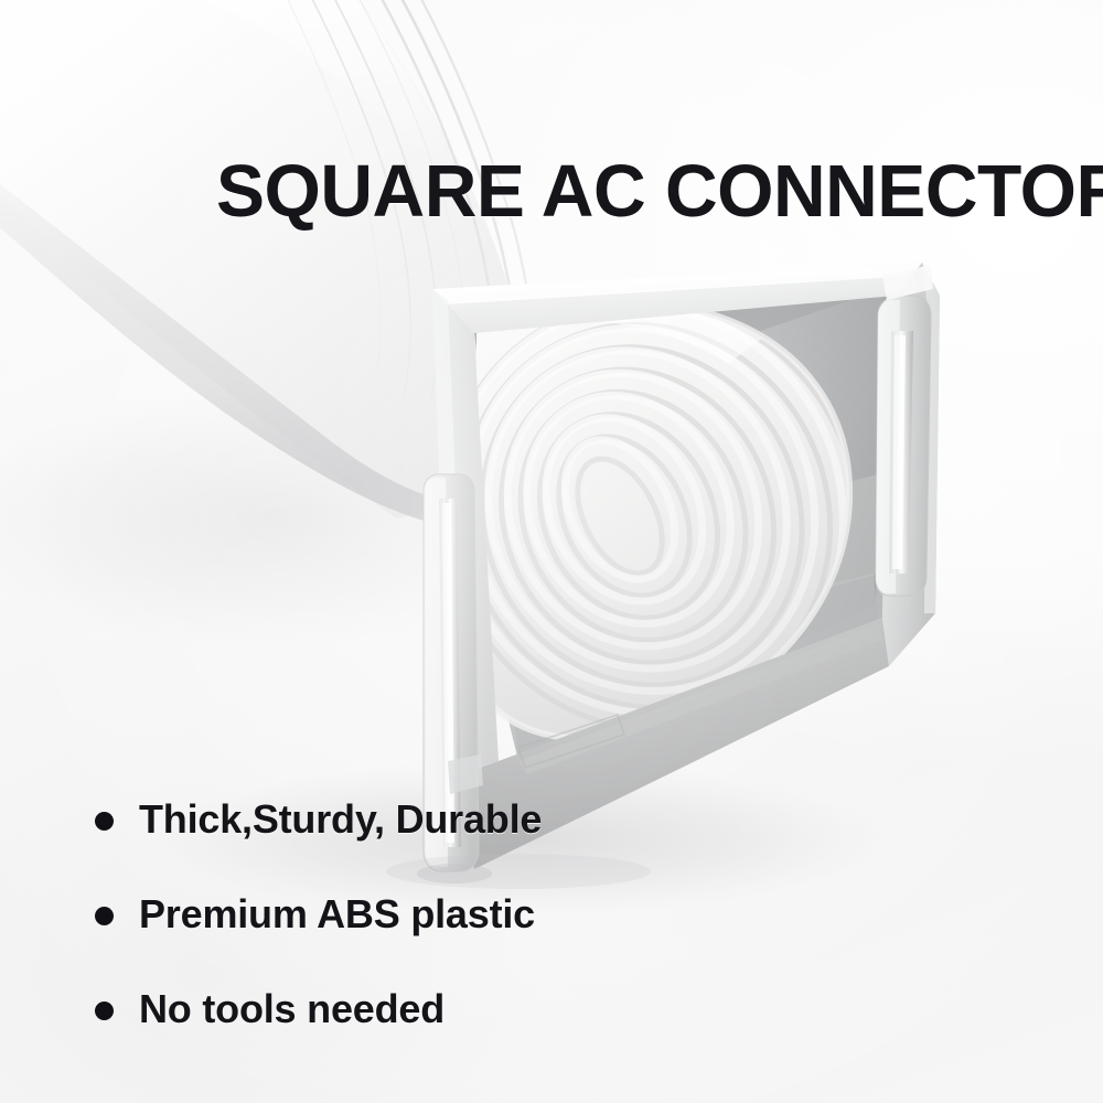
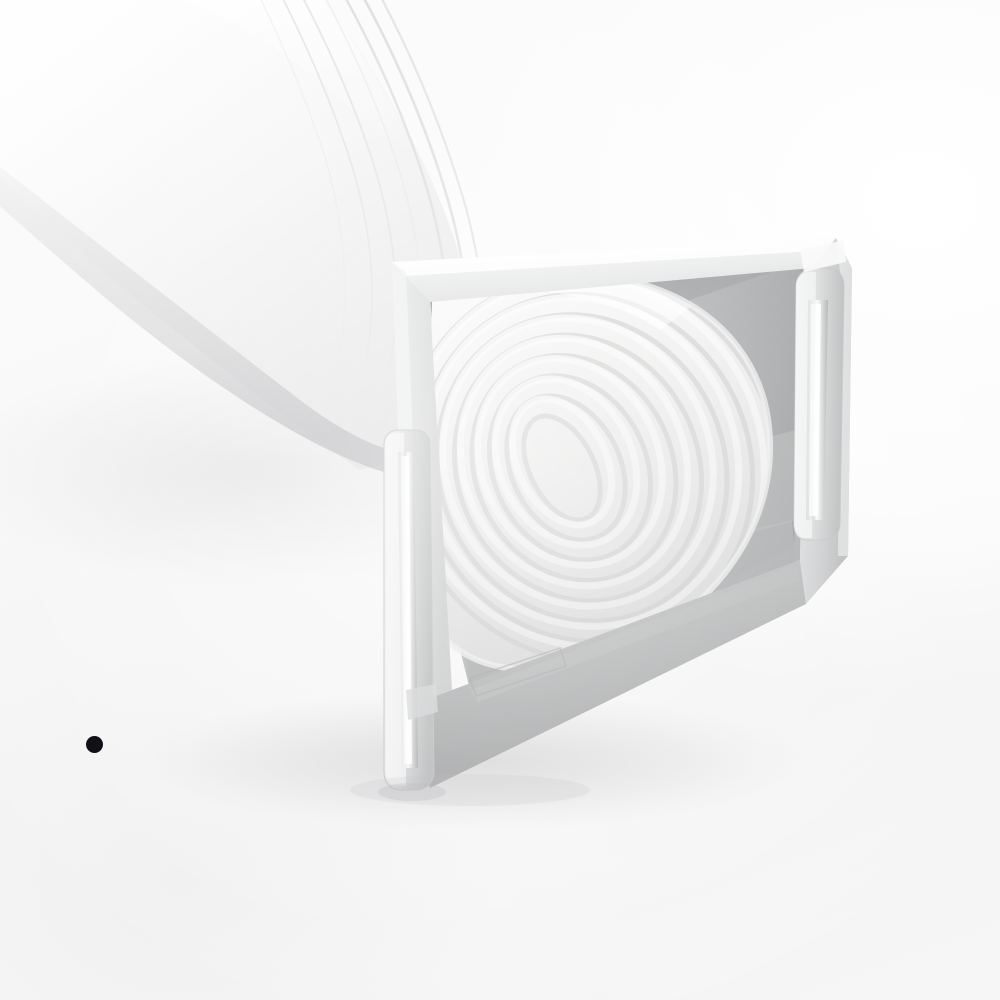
- SQUARE AC CONNECTOR
- Thick,Sturdy, Durable
- Premium ABS plastic
- No tools needed
